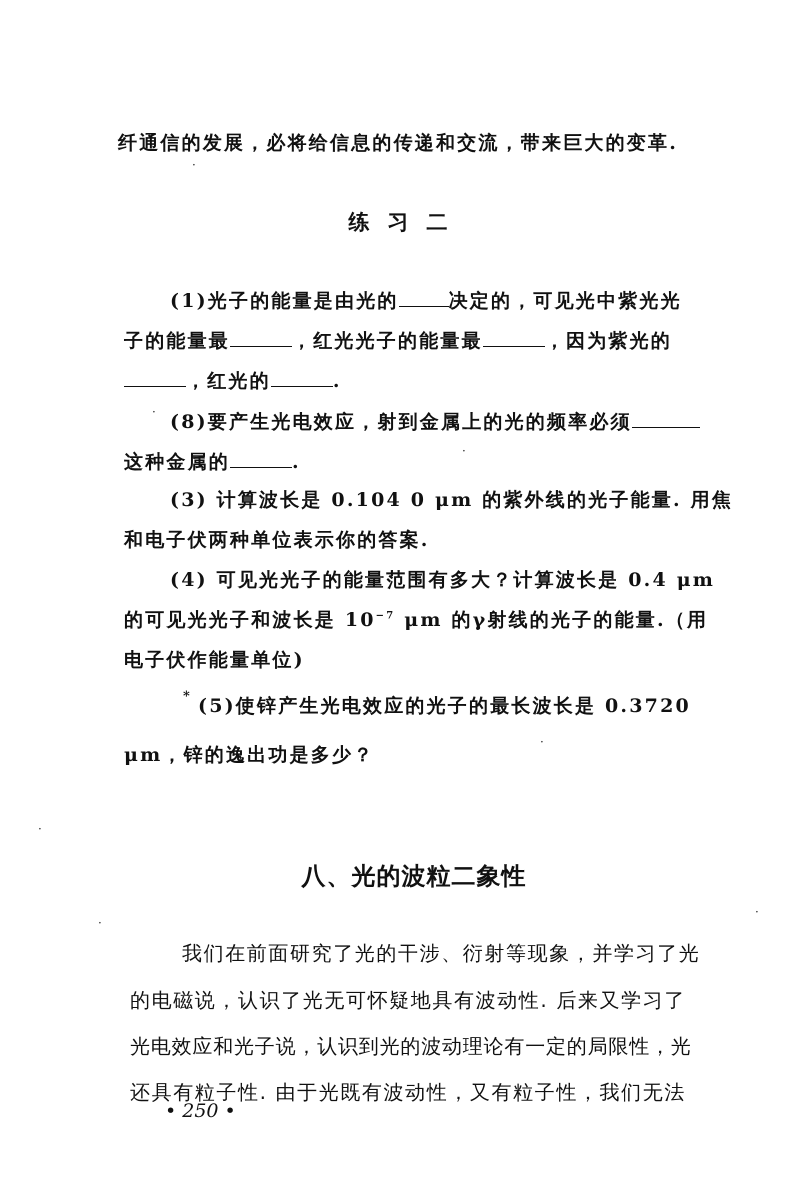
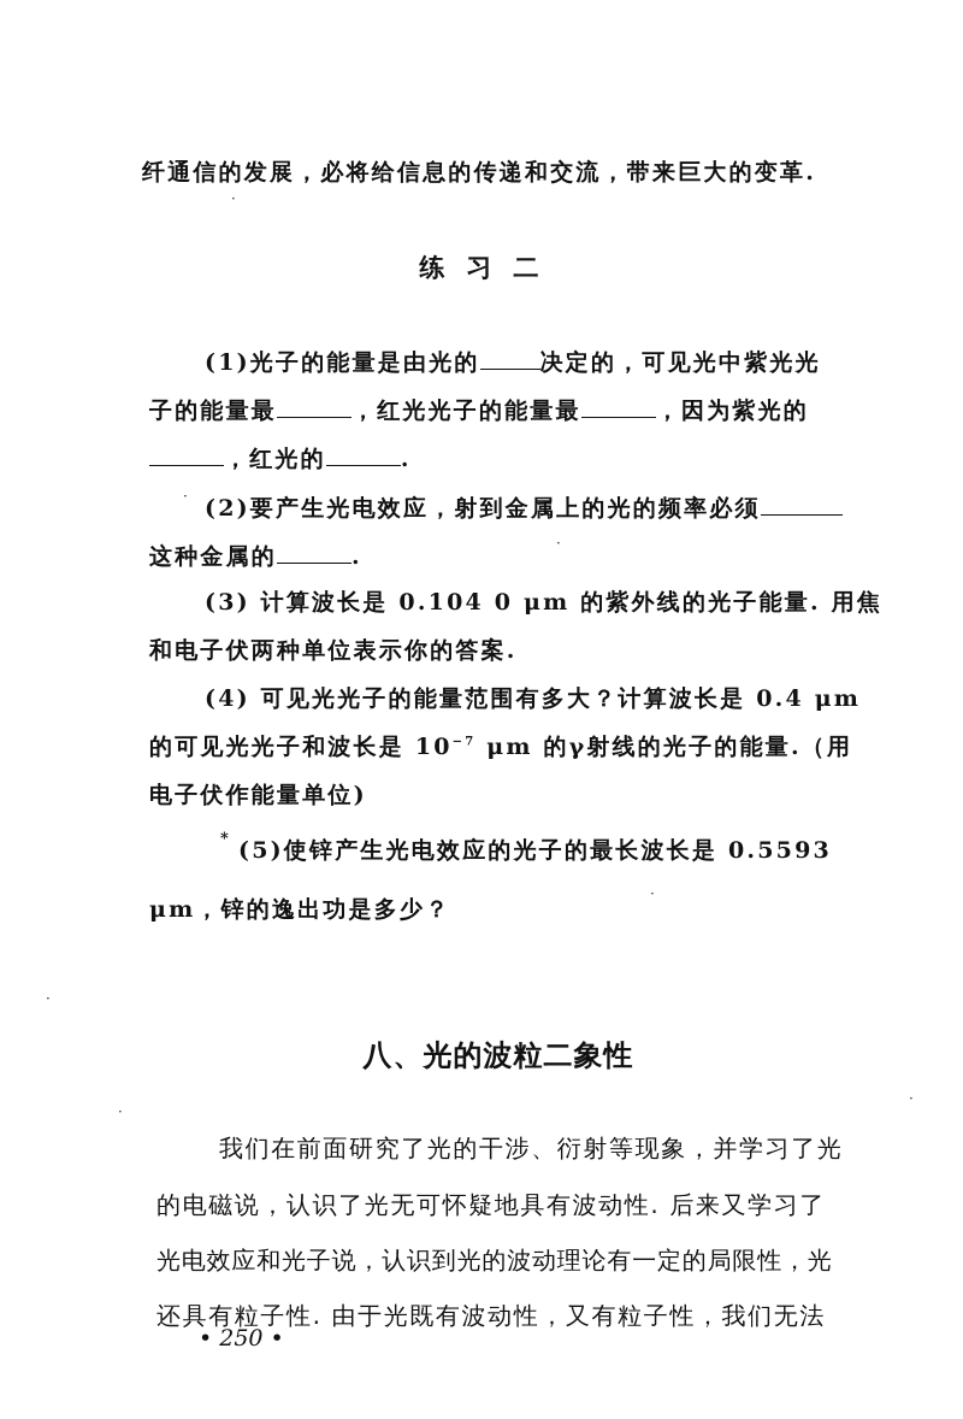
  纤通信的发展，必将给信息的传递和交流，带来巨大的变革.
  练习二
  (1)光子的能量是由光的 决定的，可见光中紫光光
  子的能量最 ，红光光子的能量最 ，因为紫光的
  ，红光的 .
- (8)要产生光电效应，射到金属上的光的频率必须
+ (2)要产生光电效应，射到金属上的光的频率必须
  这种金属的 .
  (3) 计算波长是 0.104 0 μm 的紫外线的光子能量. 用焦
  和电子伏两种单位表示你的答案.
  (4) 可见光光子的能量范围有多大？计算波长是 0.4 μm
  的可见光光子和波长是 10−7 μm 的γ射线的光子的能量.（用
  电子伏作能量单位)
  *
- (5)使锌产生光电效应的光子的最长波长是 0.3720
+ (5)使锌产生光电效应的光子的最长波长是 0.5593
  μm，锌的逸出功是多少？
  八、光的波粒二象性
  我们在前面研究了光的干涉、衍射等现象，并学习了光
  的电磁说，认识了光无可怀疑地具有波动性. 后来又学习了
  光电效应和光子说，认识到光的波动理论有一定的局限性，光
  还具有粒子性. 由于光既有波动性，又有粒子性，我们无法
  • 250 •
  ·
  ·
  ·
  ·
  ·
  ·
  ·
